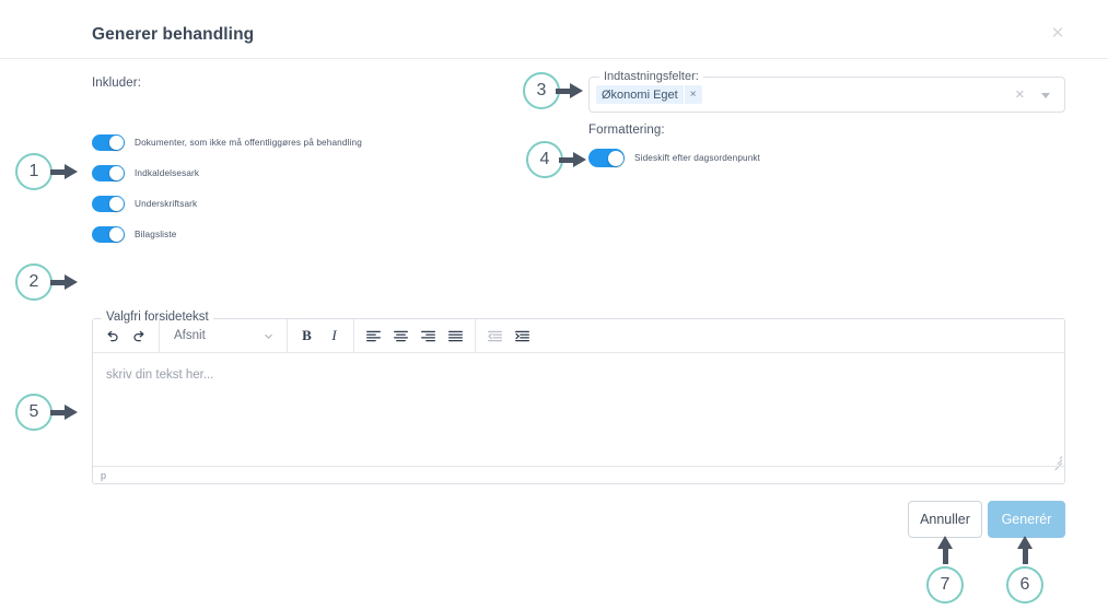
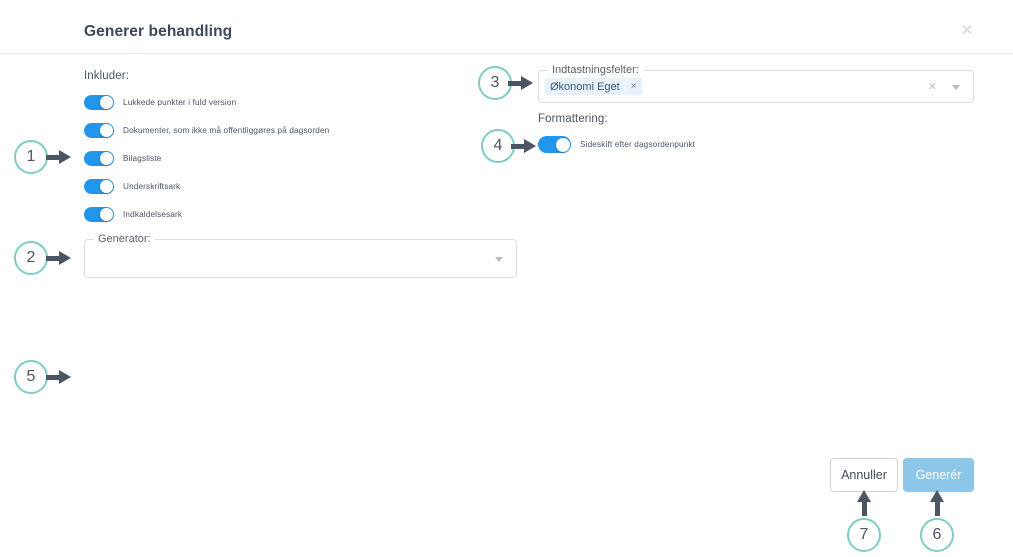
  Generer behandling
  ✕
  Inkluder:
+ Lukkede punkter i fuld version
- Dokumenter, som ikke må offentliggøres på behandling
+ Dokumenter, som ikke må offentliggøres på dagsorden
- Indkaldelsesark
+ Bilagsliste
  Underskriftsark
- Bilagsliste
+ Indkaldelsesark
+ Generator:
  Indtastningsfelter:
  Økonomi Eget
  ×
  ✕
  Formattering:
  Sideskift efter dagsordenpunkt
- Valgfri forsidetekst
- Afsnit
- B
- I
- skriv din tekst her...
- p
  Annuller
  Generér
  1
  2
  3
  4
  5
  6
  7
